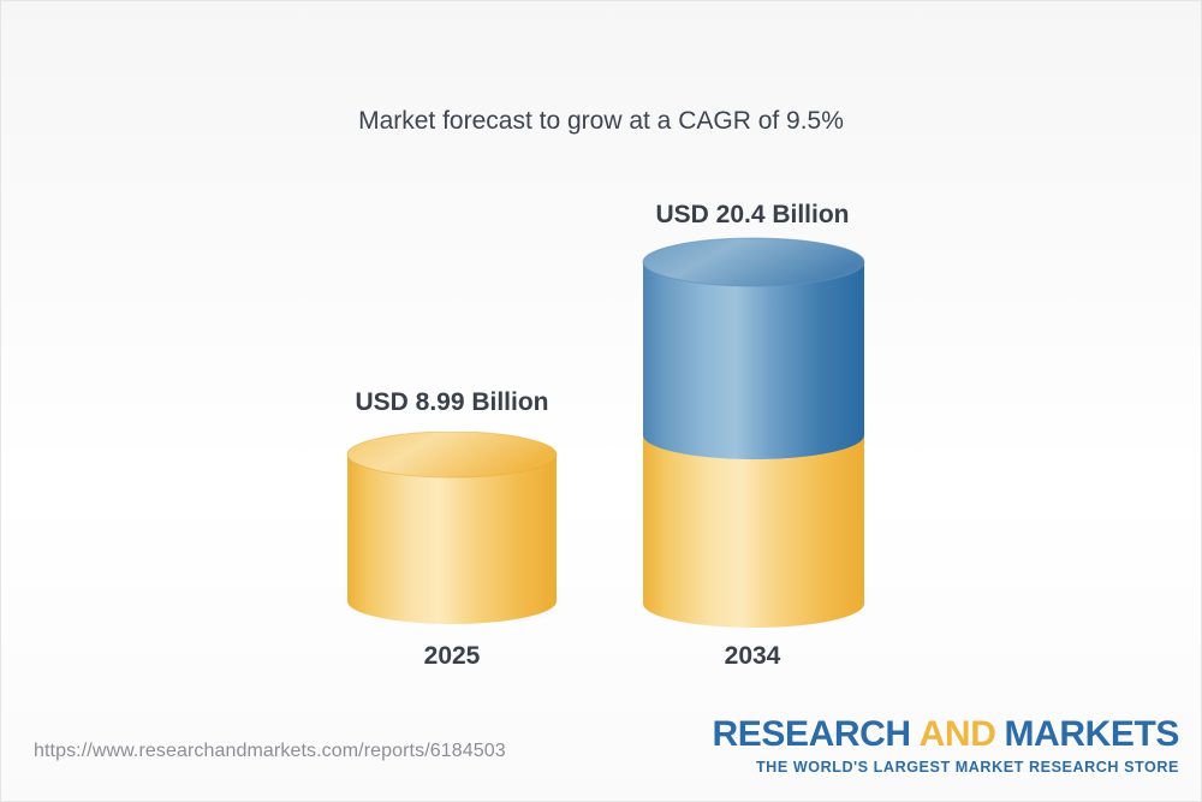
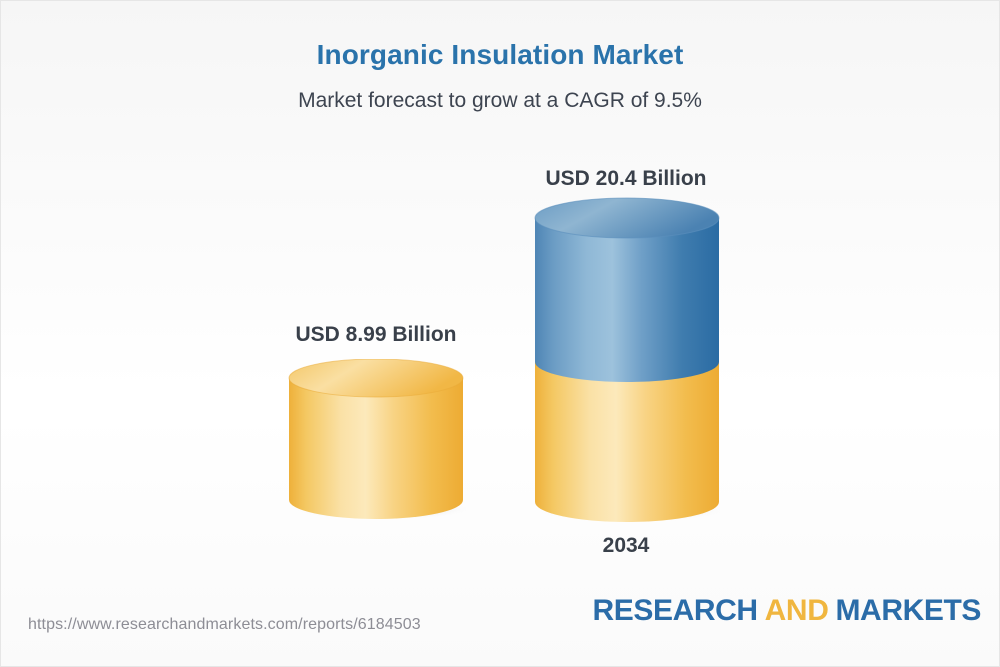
+ Inorganic Insulation Market
  Market forecast to grow at a CAGR of 9.5%
  USD 8.99 Billion
- 2025
  USD 20.4 Billion
  2034
  https://www.researchandmarkets.com/reports/6184503
  RESEARCH AND MARKETS
- THE WORLD'S LARGEST MARKET RESEARCH STORE
